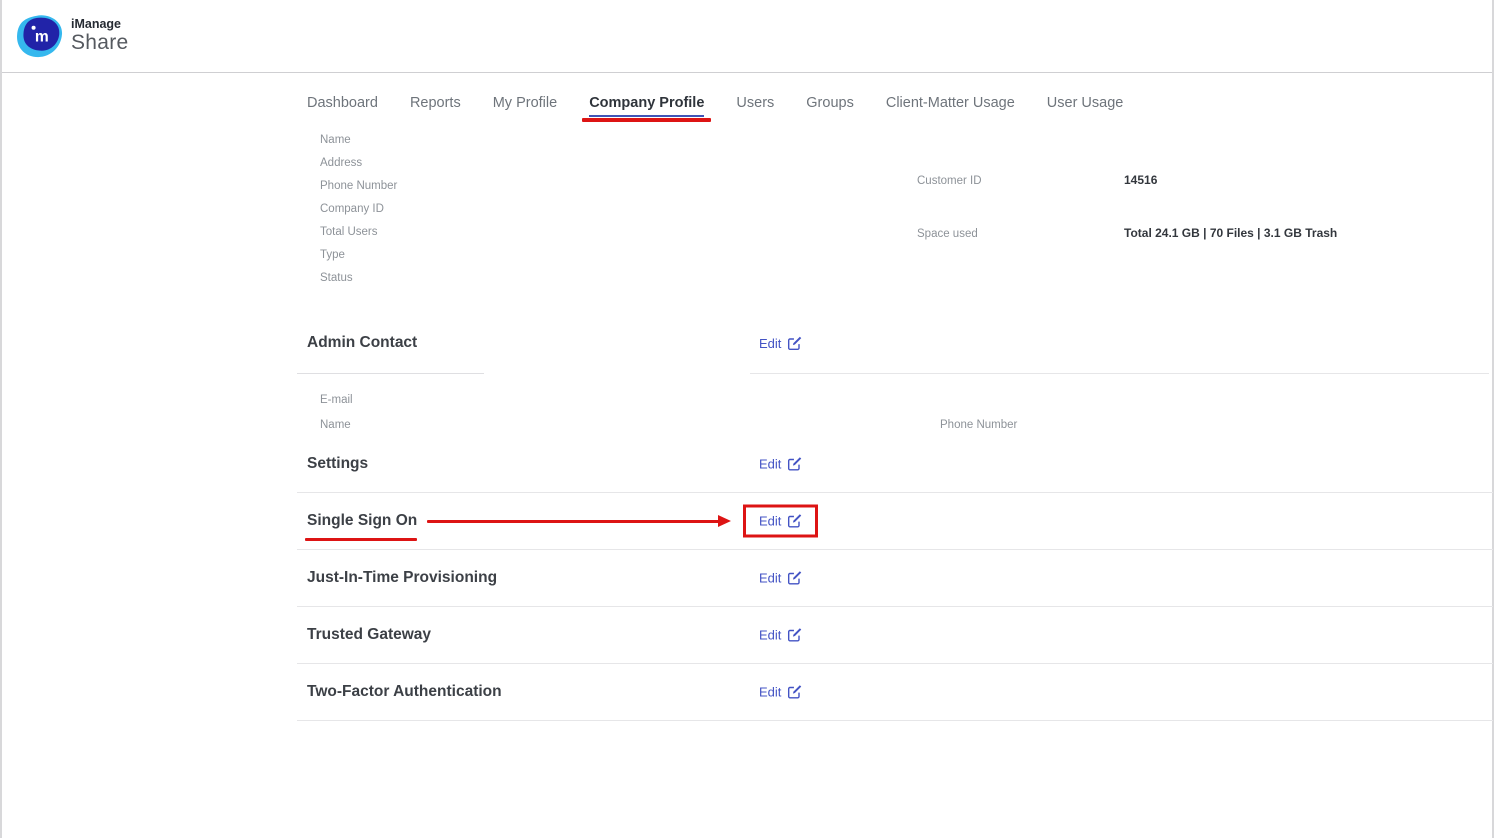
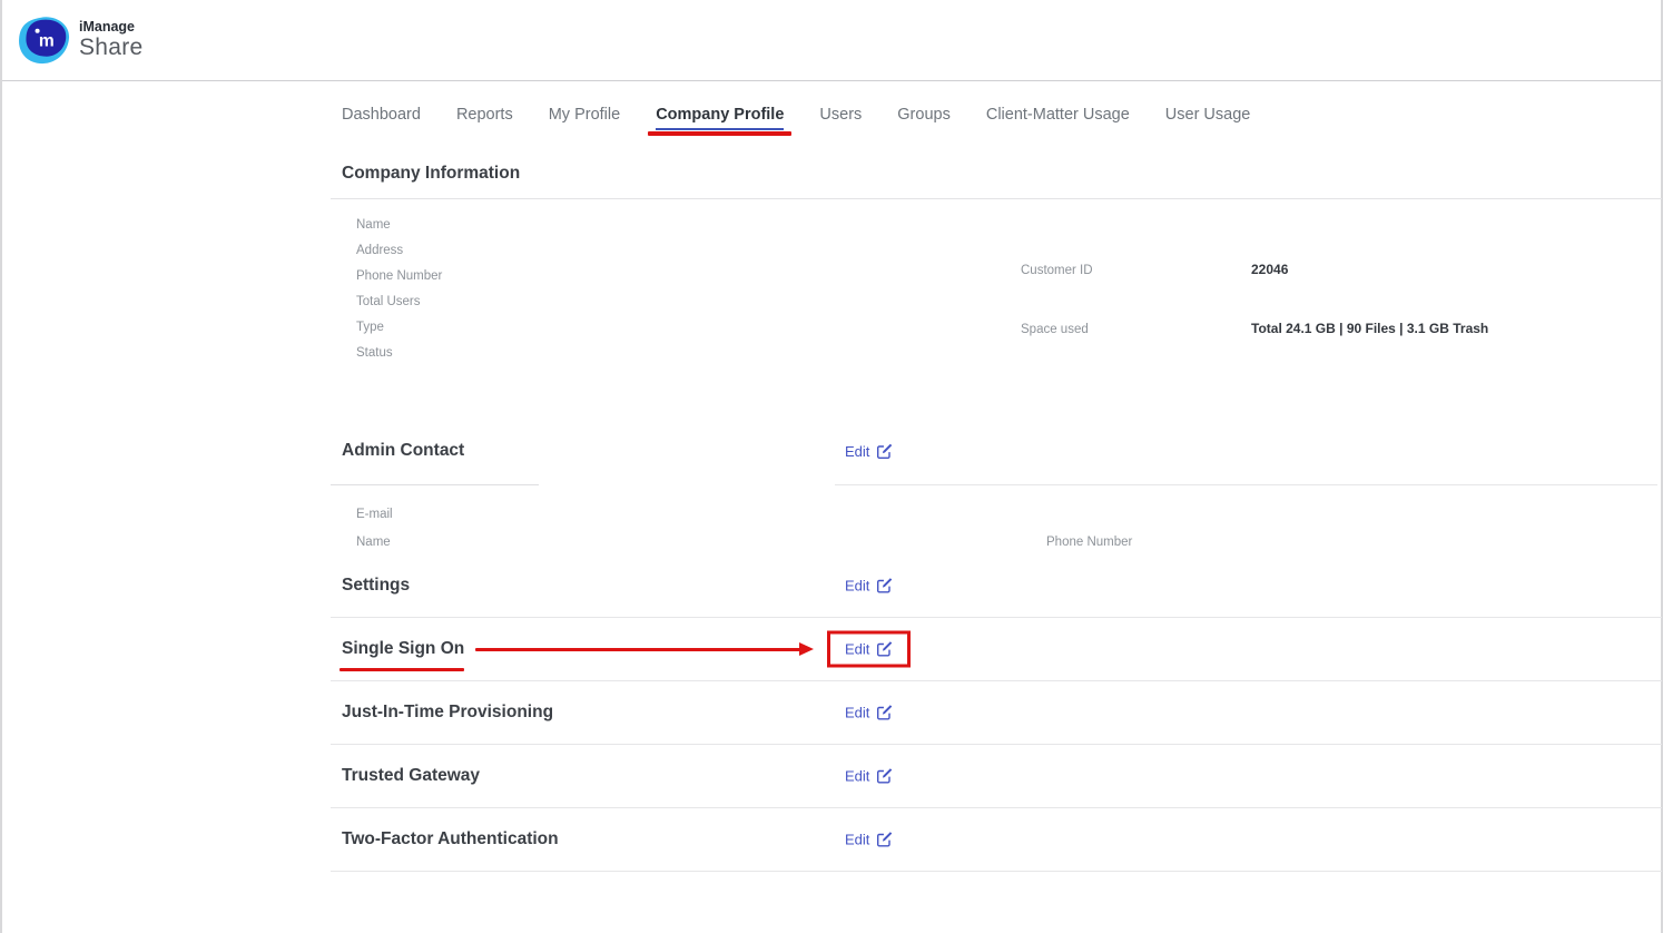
  m
  iManage
  Share
  Dashboard
  Reports
  My Profile
  Company Profile
  Users
  Groups
  Client-Matter Usage
  User Usage
+ Company Information
  Name
  Address
  Phone Number
- Company ID
  Total Users
  Type
  Status
  Customer ID
- 14516
+ 22046
  Space used
- Total 24.1 GB | 70 Files | 3.1 GB Trash
+ Total 24.1 GB | 90 Files | 3.1 GB Trash
  Admin Contact
  Edit
  E-mail
  Name
  Phone Number
  Settings
  Edit
  Single Sign On
  Edit
  Just-In-Time Provisioning
  Edit
  Trusted Gateway
  Edit
  Two-Factor Authentication
  Edit
